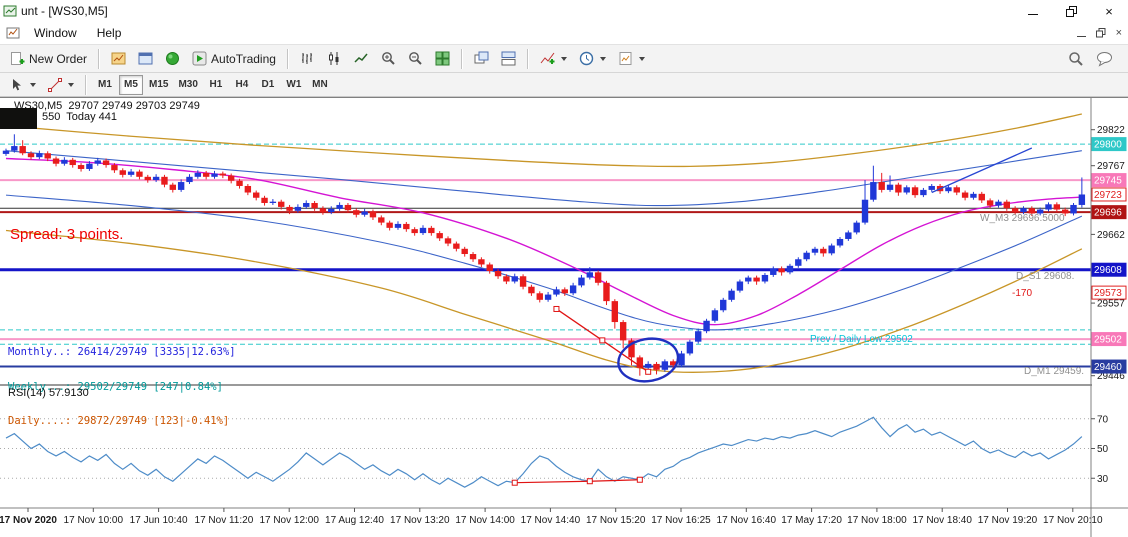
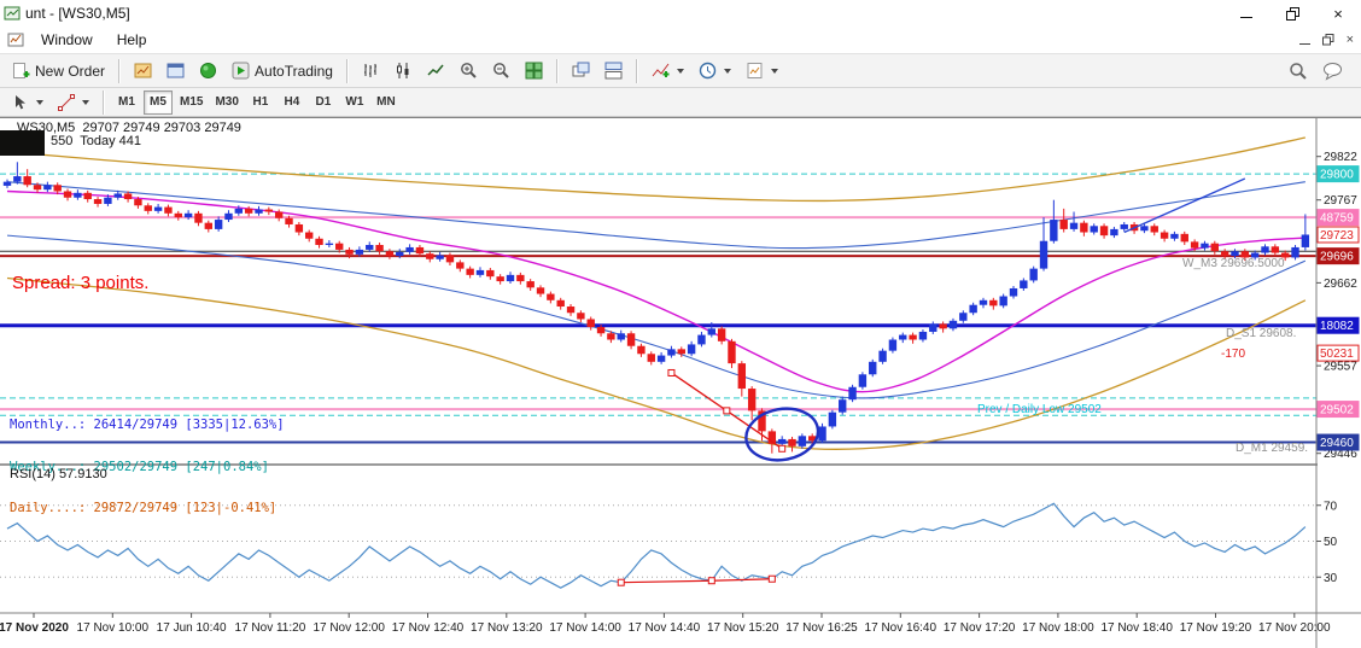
  unt - [WS30,M5]
  ×
  Window
  Help
  ×
  New Order
  AutoTrading
  M1
  M5
  M15
  M30
  H1
  H4
  D1
  W1
  MN
  29822
  29767
  29662
  29557
  29446
  29800
- 29745
+ 48759
  29723
  29696
- 29608
+ 18082
- 29573
+ 50231
  29502
  29460
  70
  50
  30
  17 Nov 2020
  17 Nov 10:00
  17 Jun 10:40
  17 Nov 11:20
  17 Nov 12:00
- 17 Aug 12:40
+ 17 Nov 12:40
  17 Nov 13:20
  17 Nov 14:00
  17 Nov 14:40
  17 Nov 15:20
  17 Nov 16:25
  17 Nov 16:40
- 17 May 17:20
+ 17 Nov 17:20
  17 Nov 18:00
  17 Nov 18:40
  17 Nov 19:20
- 17 Nov 20:10
+ 17 Nov 20:00
  WS30,M5 29707 29749 29703 29749
  550 Today 441
  Spread: 3 points.
  Monthly..: 26414/29749 [3335|12.63%]
  Weekly...: 29502/29749 [247|0.84%]
  Daily....: 29872/29749 [123|-0.41%]
  W_M3 29696.5000
  D_S1 29608.
  -170
  Prev / Daily Low 29502
  D_M1 29459.
  RSI(14) 57.9130
